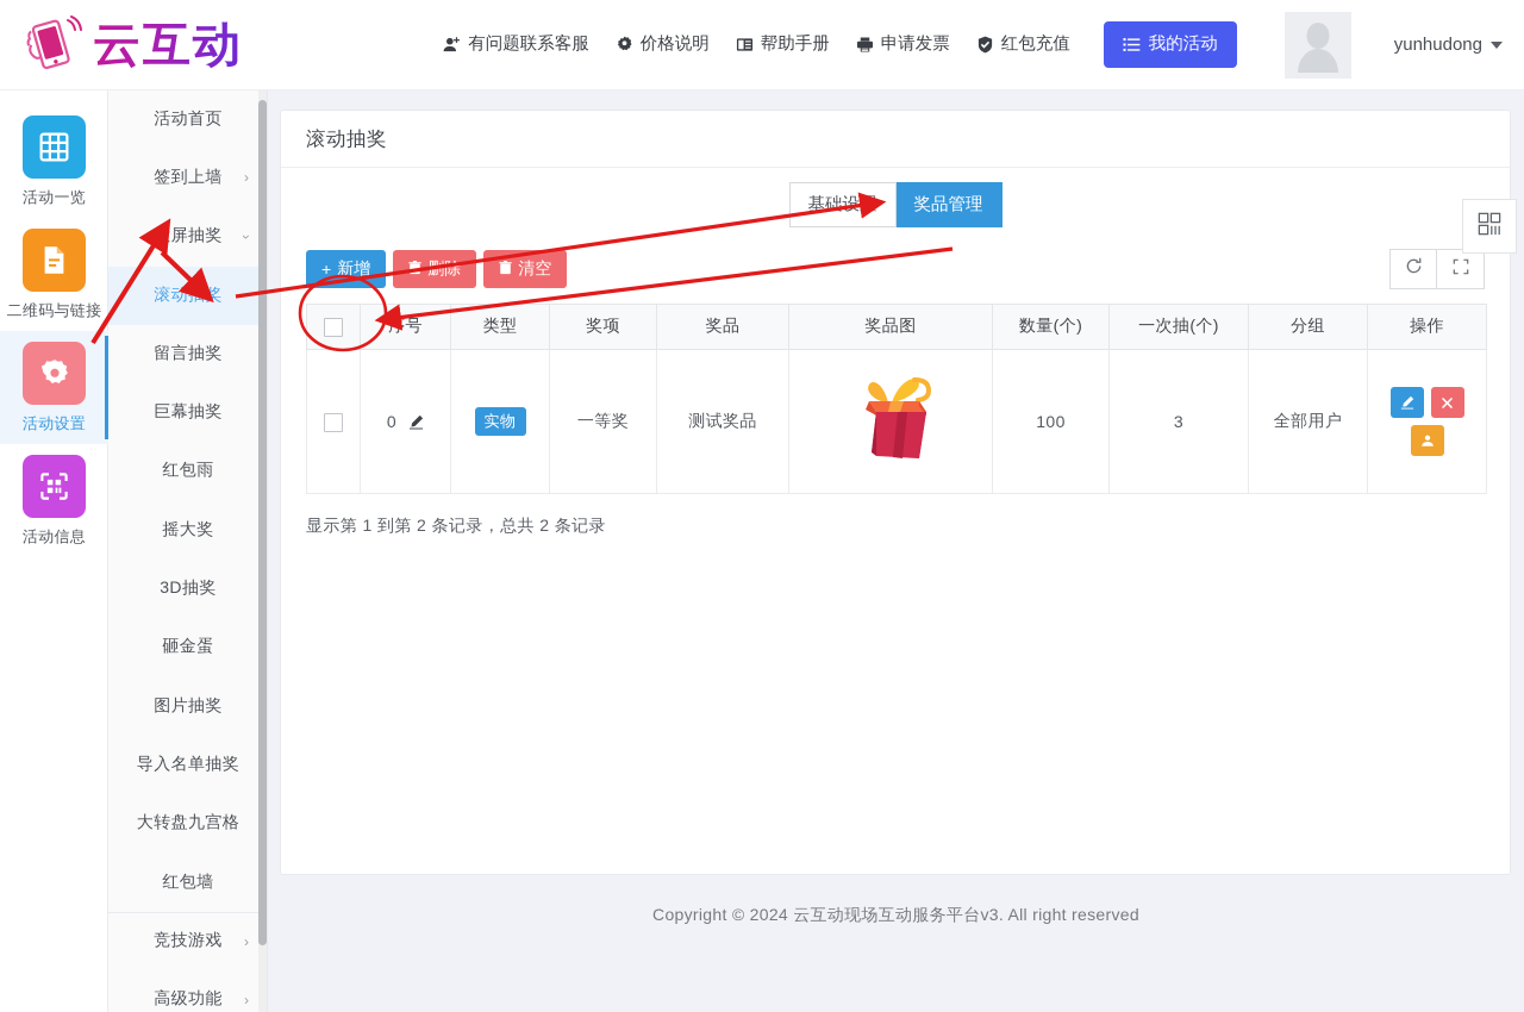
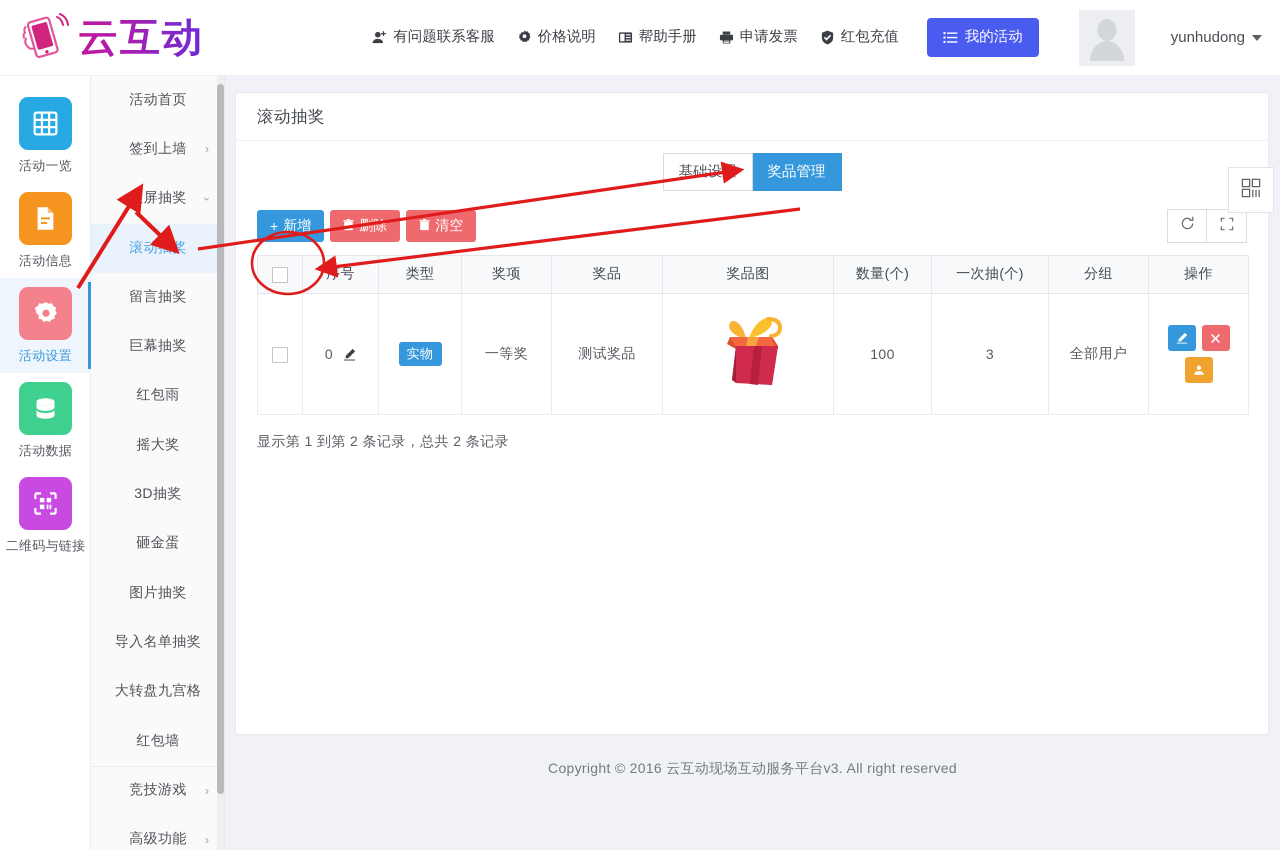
  云互动
  有问题联系客服
  价格说明
  帮助手册
  申请发票
  红包充值
  我的活动
  yunhudong
  活动一览
- 二维码与链接
+ 活动信息
  活动设置
+ 活动数据
- 活动信息
+ 二维码与链接
  活动首页
  签到上墙
  ›
  大屏抽奖
  滚动抽奖
  留言抽奖
  巨幕抽奖
  红包雨
  摇大奖
  3D抽奖
  砸金蛋
  图片抽奖
  导入名单抽奖
  大转盘九宫格
  红包墙
  竞技游戏
  ›
  高级功能
  ›
  滚动抽奖
  基础设置
  奖品管理
  +
  新增
  清空
  	序号	类型	奖项	奖品	奖品图	数量(个)	一次抽(个)	分组	操作
  	0	实物	一等奖	测试奖品		100	3	全部用户
  显示第 1 到第 2 条记录，总共 2 条记录
- Copyright © 2024 云互动现场互动服务平台v3. All right reserved
+ Copyright © 2016 云互动现场互动服务平台v3. All right reserved
